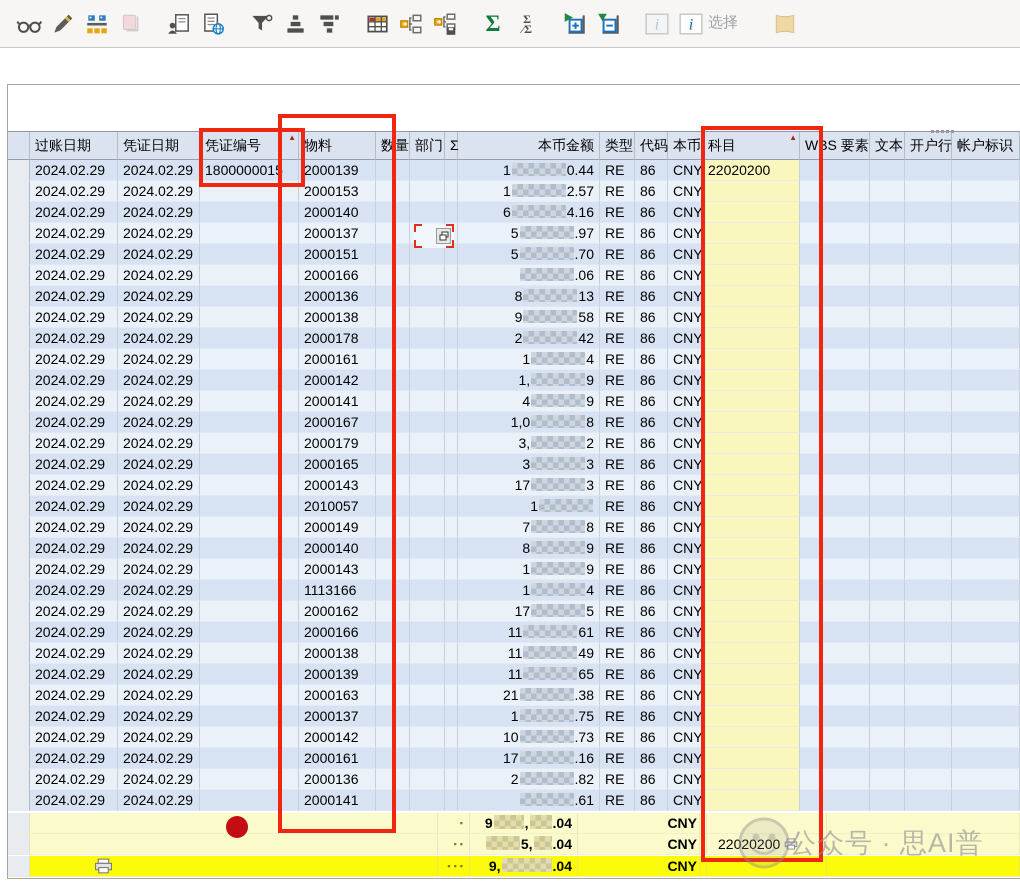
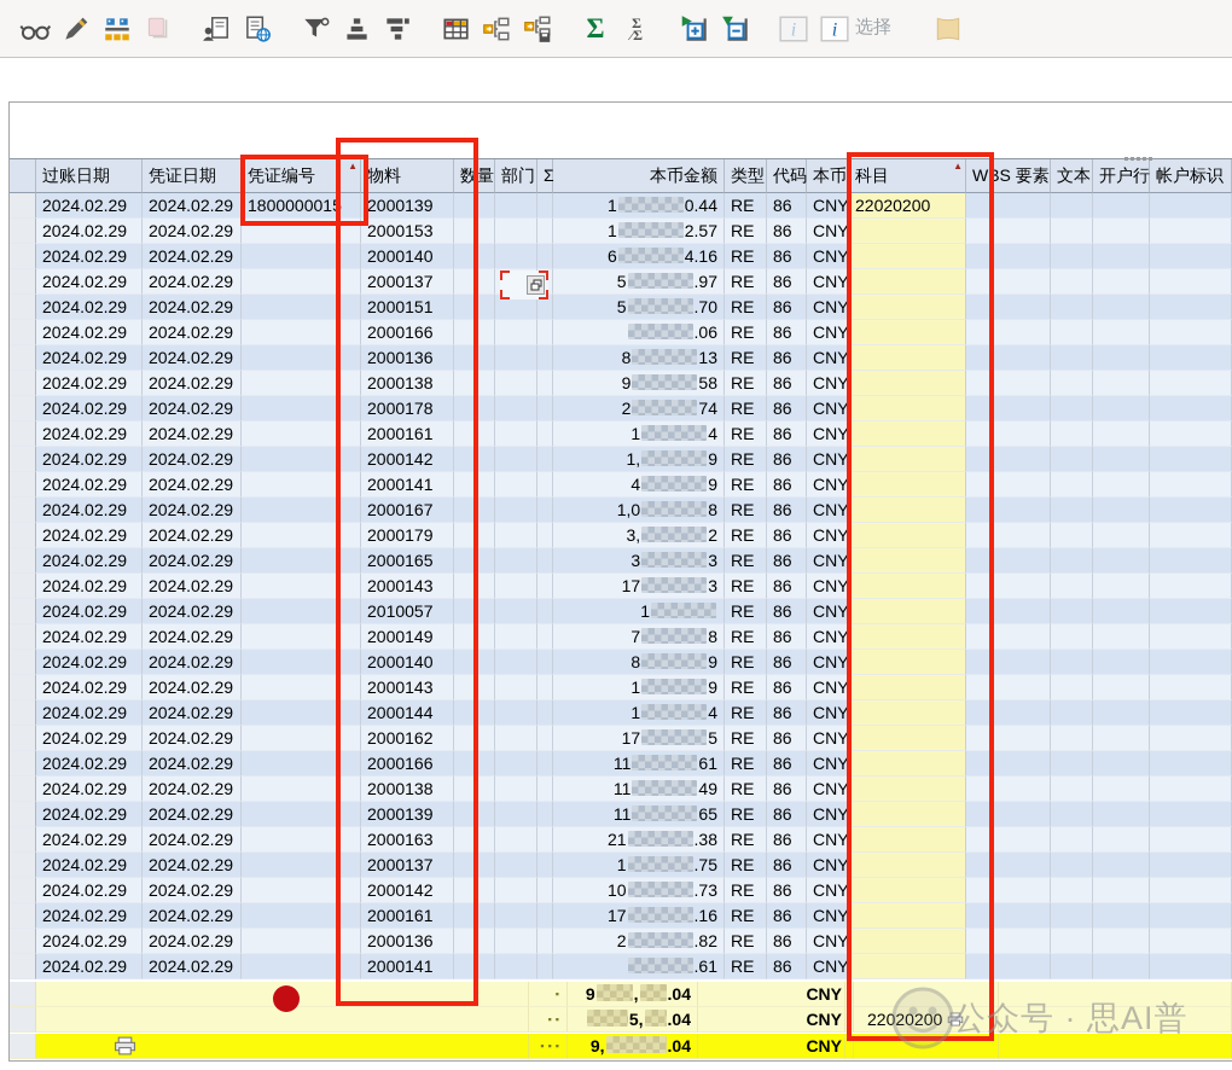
  Σ
  Σ
  ⁄Σ
  i
  i
  选择
  过账日期
  凭证日期
  凭证编号
  ▲
  物料
  数量
  部门
  Σ
  本币金额
  类型
  代码
  本币
  科目
  ▲
  WBS 要素
  文本
  开户行
  帐户标识
  2024.02.29
  2024.02.29
  1800000015
  2000139
  1 0.44
  RE
  86
  CNY
  22020200
  2024.02.29
  2024.02.29
  2000153
  1 2.57
  RE
  86
  CNY
  2024.02.29
  2024.02.29
  2000140
  6 4.16
  RE
  86
  CNY
  2024.02.29
  2024.02.29
  2000137
  5 .97
  RE
  86
  CNY
  2024.02.29
  2024.02.29
  2000151
  5 .70
  RE
  86
  CNY
  2024.02.29
  2024.02.29
  2000166
  .06
  RE
  86
  CNY
  2024.02.29
  2024.02.29
  2000136
  8 13
  RE
  86
  CNY
  2024.02.29
  2024.02.29
  2000138
  9 58
  RE
  86
  CNY
  2024.02.29
  2024.02.29
  2000178
- 2 42
+ 2 74
  RE
  86
  CNY
  2024.02.29
  2024.02.29
  2000161
  1 4
  RE
  86
  CNY
  2024.02.29
  2024.02.29
  2000142
  1, 9
  RE
  86
  CNY
  2024.02.29
  2024.02.29
  2000141
  4 9
  RE
  86
  CNY
  2024.02.29
  2024.02.29
  2000167
  1,0 8
  RE
  86
  CNY
  2024.02.29
  2024.02.29
  2000179
  3, 2
  RE
  86
  CNY
  2024.02.29
  2024.02.29
  2000165
  3 3
  RE
  86
  CNY
  2024.02.29
  2024.02.29
  2000143
  17 3
  RE
  86
  CNY
  2024.02.29
  2024.02.29
  2010057
  1
  RE
  86
  CNY
  2024.02.29
  2024.02.29
  2000149
  7 8
  RE
  86
  CNY
  2024.02.29
  2024.02.29
  2000140
  8 9
  RE
  86
  CNY
  2024.02.29
  2024.02.29
  2000143
  1 9
  RE
  86
  CNY
  2024.02.29
  2024.02.29
- 1113166
+ 2000144
  1 4
  RE
  86
  CNY
  2024.02.29
  2024.02.29
  2000162
  17 5
  RE
  86
  CNY
  2024.02.29
  2024.02.29
  2000166
  11 61
  RE
  86
  CNY
  2024.02.29
  2024.02.29
  2000138
  11 49
  RE
  86
  CNY
  2024.02.29
  2024.02.29
  2000139
  11 65
  RE
  86
  CNY
  2024.02.29
  2024.02.29
  2000163
  21 .38
  RE
  86
  CNY
  2024.02.29
  2024.02.29
  2000137
  1 .75
  RE
  86
  CNY
  2024.02.29
  2024.02.29
  2000142
  10 .73
  RE
  86
  CNY
  2024.02.29
  2024.02.29
  2000161
  17 .16
  RE
  86
  CNY
  2024.02.29
  2024.02.29
  2000136
  2 .82
  RE
  86
  CNY
  2024.02.29
  2024.02.29
  2000141
  .61
  RE
  86
  CNY
  ▪
  9 , .04
  CNY
  ▪▪
  5, .04
  CNY
  22020200
  ▪▪▪
  9, .04
  CNY
  公众号 · 思AI普
